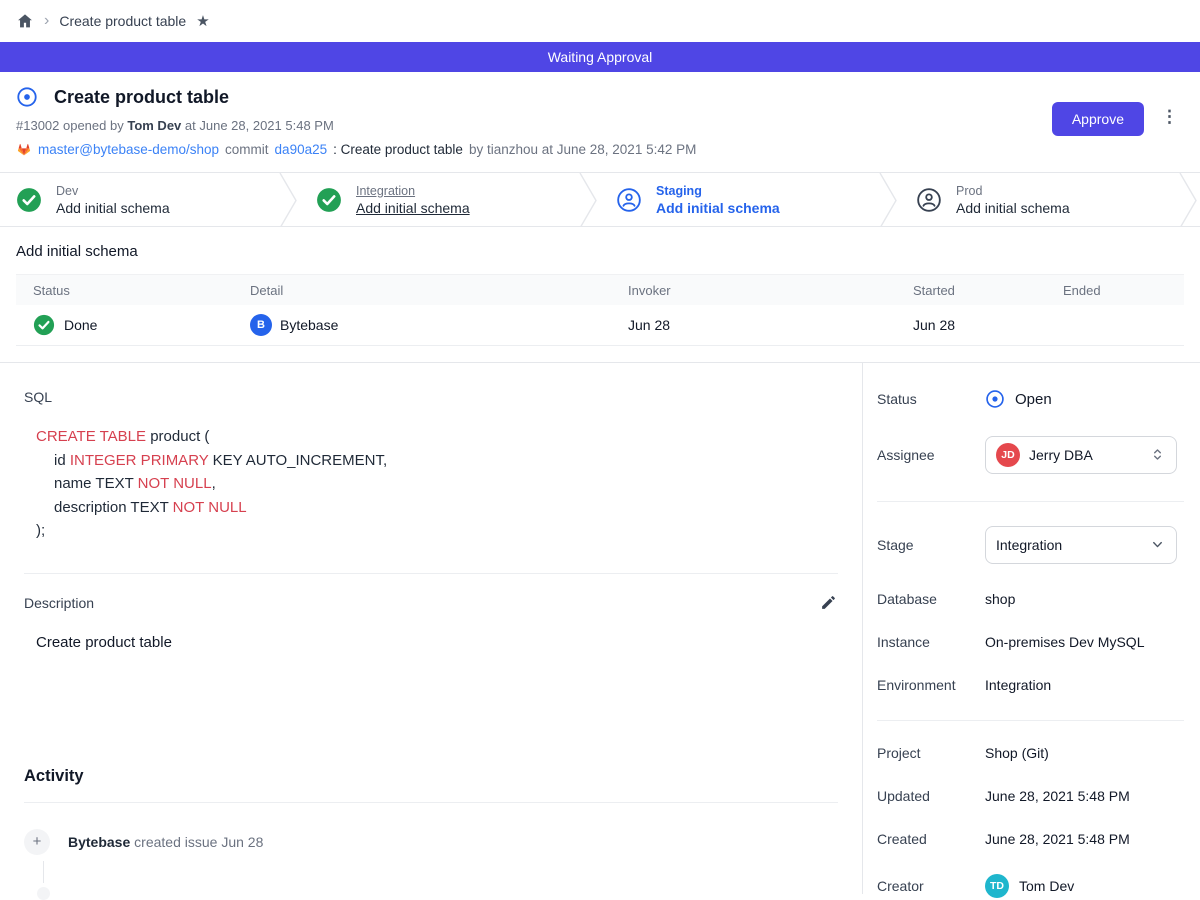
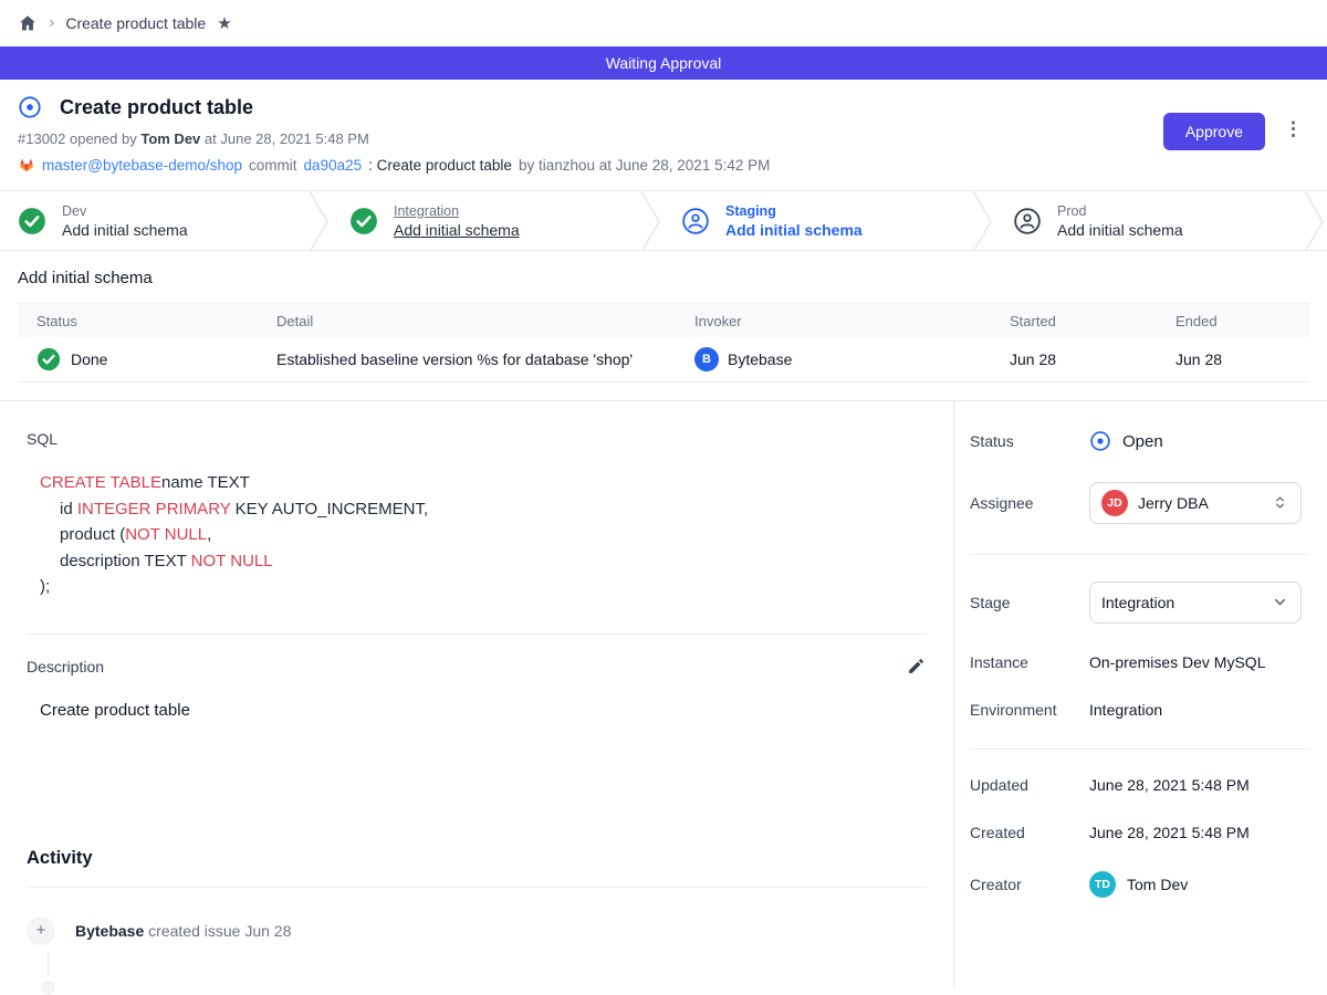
  ›
  Create product table
  ★
  Waiting Approval
  Create product table
  #13002 opened by Tom Dev at June 28, 2021 5:48 PM
  master@bytebase-demo/shop
  commit
  da90a25
  : Create product table
  by tianzhou at June 28, 2021 5:42 PM
  Approve
  ⋮
  Dev
  Add initial schema
  Integration
  Add initial schema
  Staging
  Add initial schema
  Prod
  Add initial schema
  Add initial schema
  Status
  Detail
  Invoker
  Started
  Ended
  Done
+ Established baseline version %s for database 'shop'
  B
  Bytebase
  Jun 28
  Jun 28
  SQL
- CREATE TABLE product (
+ CREATE TABLEname TEXT
  id INTEGER PRIMARY KEY AUTO_INCREMENT,
- name TEXT NOT NULL,
+ product (NOT NULL,
  description TEXT NOT NULL
  );
  Description
  Create product table
  Activity
  +
  Bytebase created issue Jun 28
  Status
  Open
  Assignee
  JD
  Jerry DBA
  Stage
  Integration
- Database
- shop
  Instance
  On-premises Dev MySQL
  Environment
  Integration
- Project
- Shop (Git)
  Updated
  June 28, 2021 5:48 PM
  Created
  June 28, 2021 5:48 PM
  Creator
  TD
  Tom Dev
